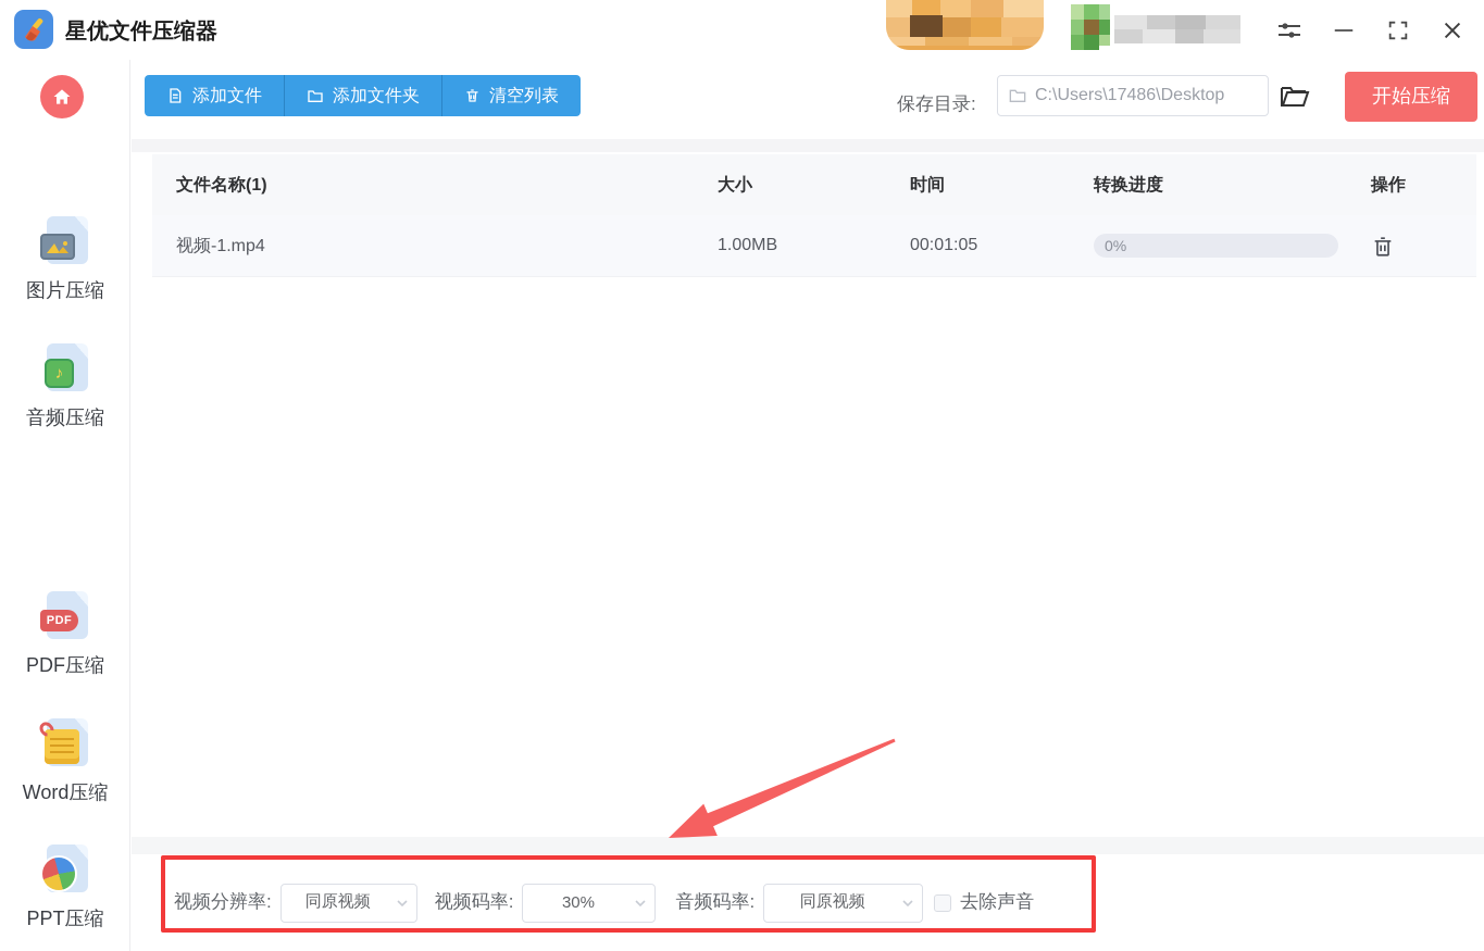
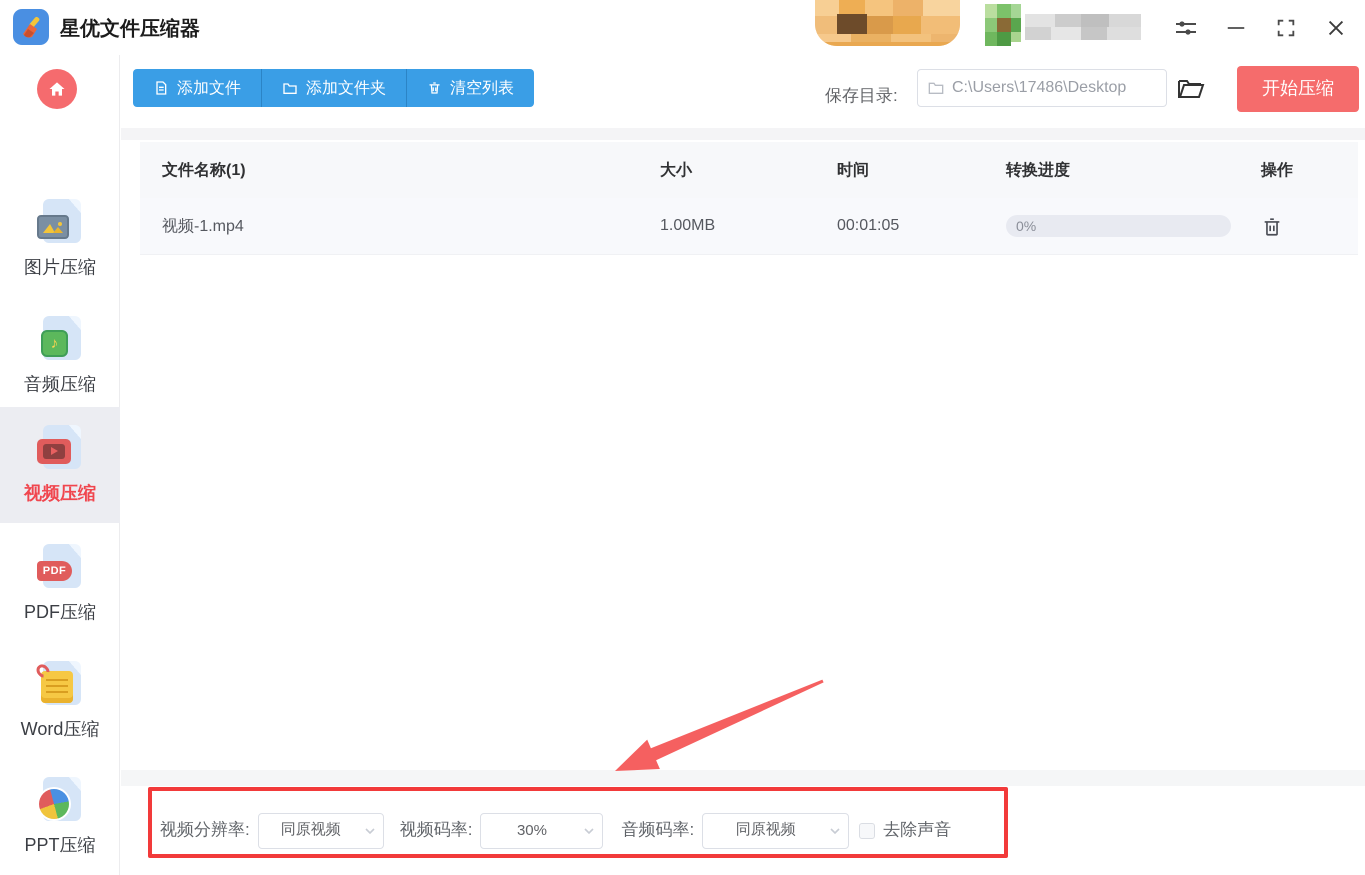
  星优文件压缩器
  图片压缩
  ♪
  音频压缩
+ 视频压缩
  PDF
  PDF压缩
  Word压缩
  PPT压缩
  添加文件
  添加文件夹
  清空列表
  保存目录:
  C:\Users\17486\Desktop
  开始压缩
  文件名称(1)
  大小
  时间
  转换进度
  操作
  视频-1.mp4
  1.00MB
  00:01:05
  0%
  视频分辨率:
  同原视频
  视频码率:
  30%
  音频码率:
  同原视频
  去除声音
